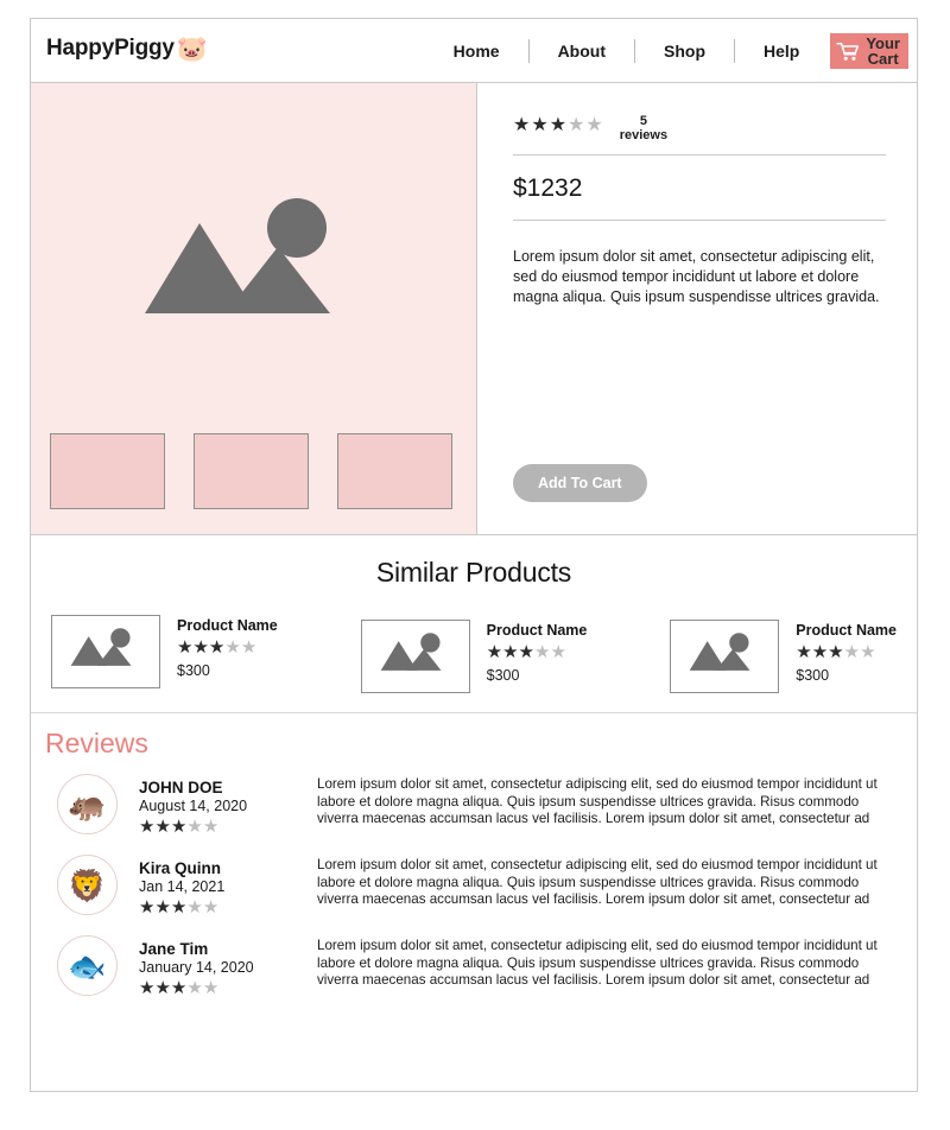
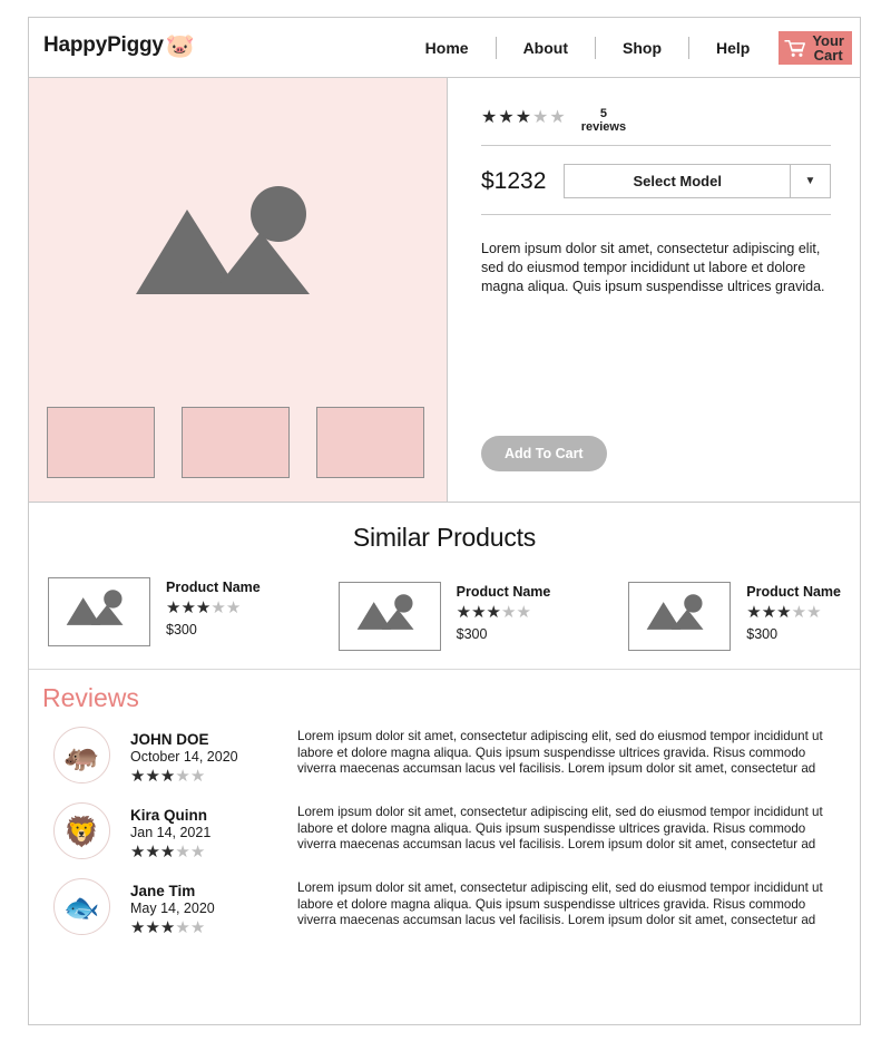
  HappyPiggy
  🐷
  Home
  About
  Shop
  Help
  Your
  Cart
  ★
  ★
  ★
  ★
  ★
  5
  reviews
  $1232
+ Select Model
+ ▼
  Lorem ipsum dolor sit amet, consectetur adipiscing elit, sed do eiusmod tempor incididunt ut labore et dolore magna aliqua. Quis ipsum suspendisse ultrices gravida.
  Add To Cart
  Similar Products
  Product Name
  ★★★★★
  $300
  Product Name
  ★★★★★
  $300
  Product Name
  ★★★★★
  $300
  Reviews
  🦛
  JOHN DOE
- August 14, 2020
+ October 14, 2020
  ★★★★★
  Lorem ipsum dolor sit amet, consectetur adipiscing elit, sed do eiusmod tempor incididunt ut labore et dolore magna aliqua. Quis ipsum suspendisse ultrices gravida. Risus commodo viverra maecenas accumsan lacus vel facilisis. Lorem ipsum dolor sit amet, consectetur ad
  🦁
  Kira Quinn
  Jan 14, 2021
  ★★★★★
  Lorem ipsum dolor sit amet, consectetur adipiscing elit, sed do eiusmod tempor incididunt ut labore et dolore magna aliqua. Quis ipsum suspendisse ultrices gravida. Risus commodo viverra maecenas accumsan lacus vel facilisis. Lorem ipsum dolor sit amet, consectetur ad
  🐟
  Jane Tim
- January 14, 2020
+ May 14, 2020
  ★★★★★
  Lorem ipsum dolor sit amet, consectetur adipiscing elit, sed do eiusmod tempor incididunt ut labore et dolore magna aliqua. Quis ipsum suspendisse ultrices gravida. Risus commodo viverra maecenas accumsan lacus vel facilisis. Lorem ipsum dolor sit amet, consectetur ad
